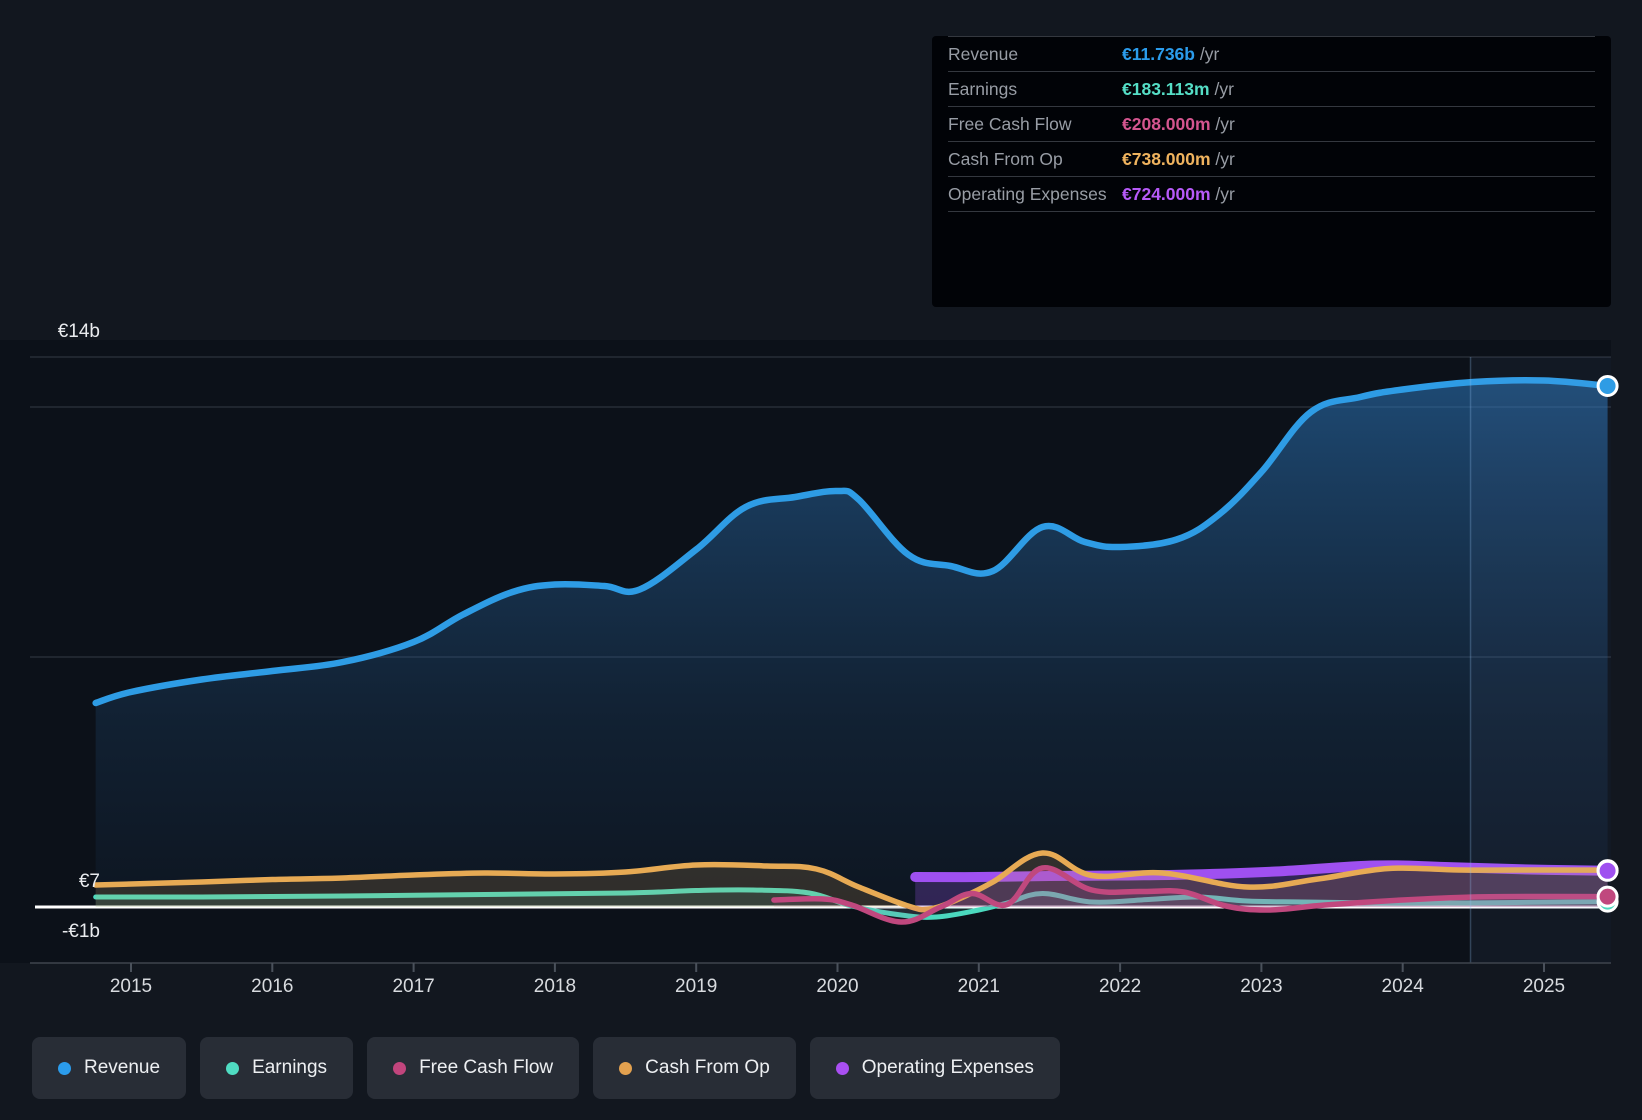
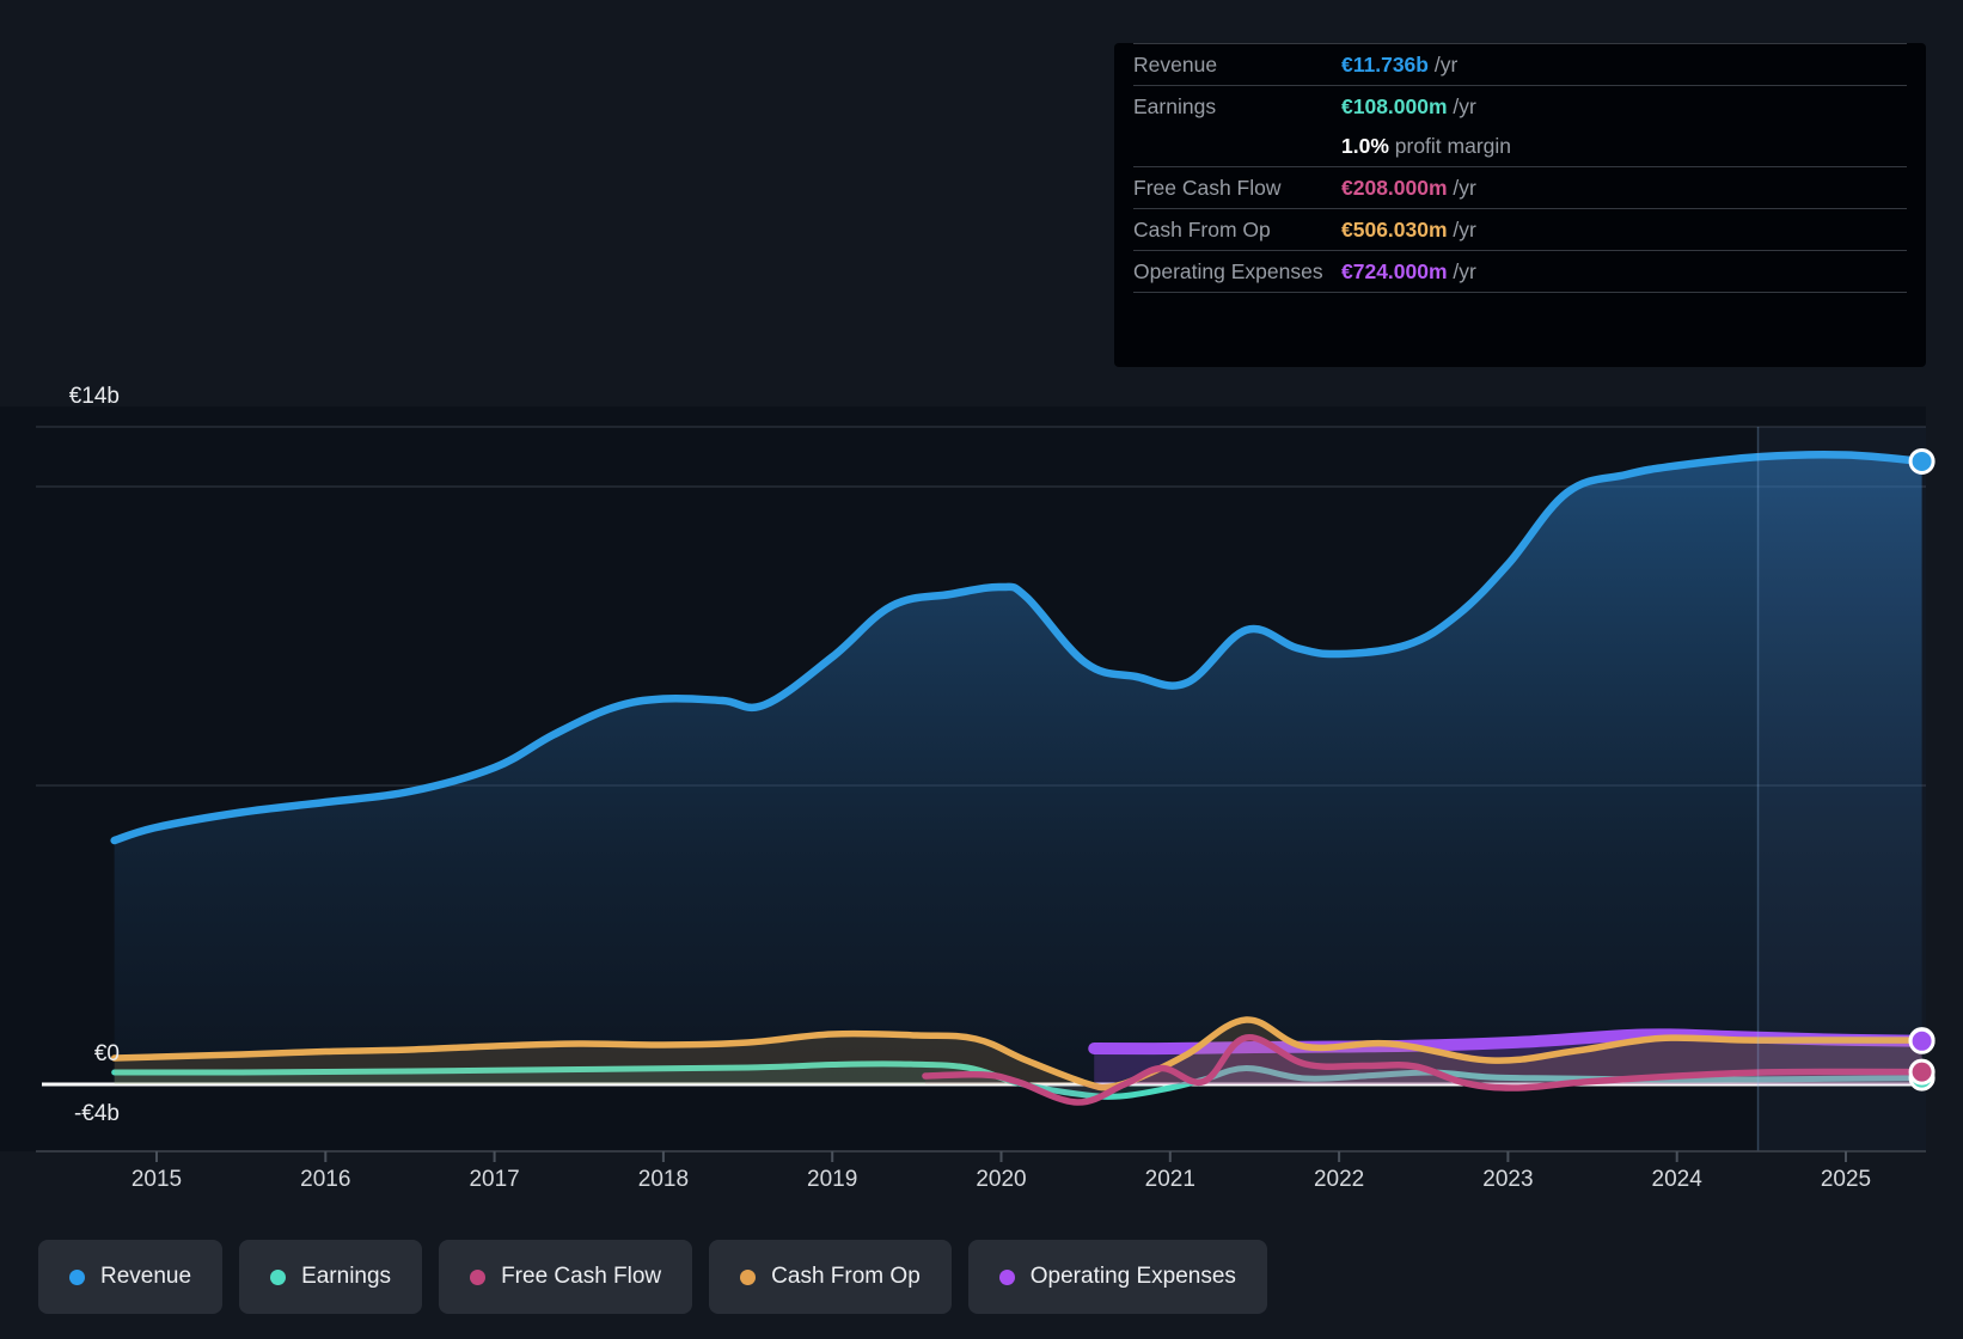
  €14b
- €7
+ €0
- -€1b
+ -€4b
  2015
  2016
  2017
  2018
  2019
  2020
  2021
  2022
  2023
  2024
  2025
  Revenue
  €11.736b /yr
  Earnings
- €183.113m /yr
+ €108.000m /yr
+ 1.0% profit margin
  Free Cash Flow
  €208.000m /yr
  Cash From Op
- €738.000m /yr
+ €506.030m /yr
  Operating Expenses
  €724.000m /yr
  Revenue
  Earnings
  Free Cash Flow
  Cash From Op
  Operating Expenses
